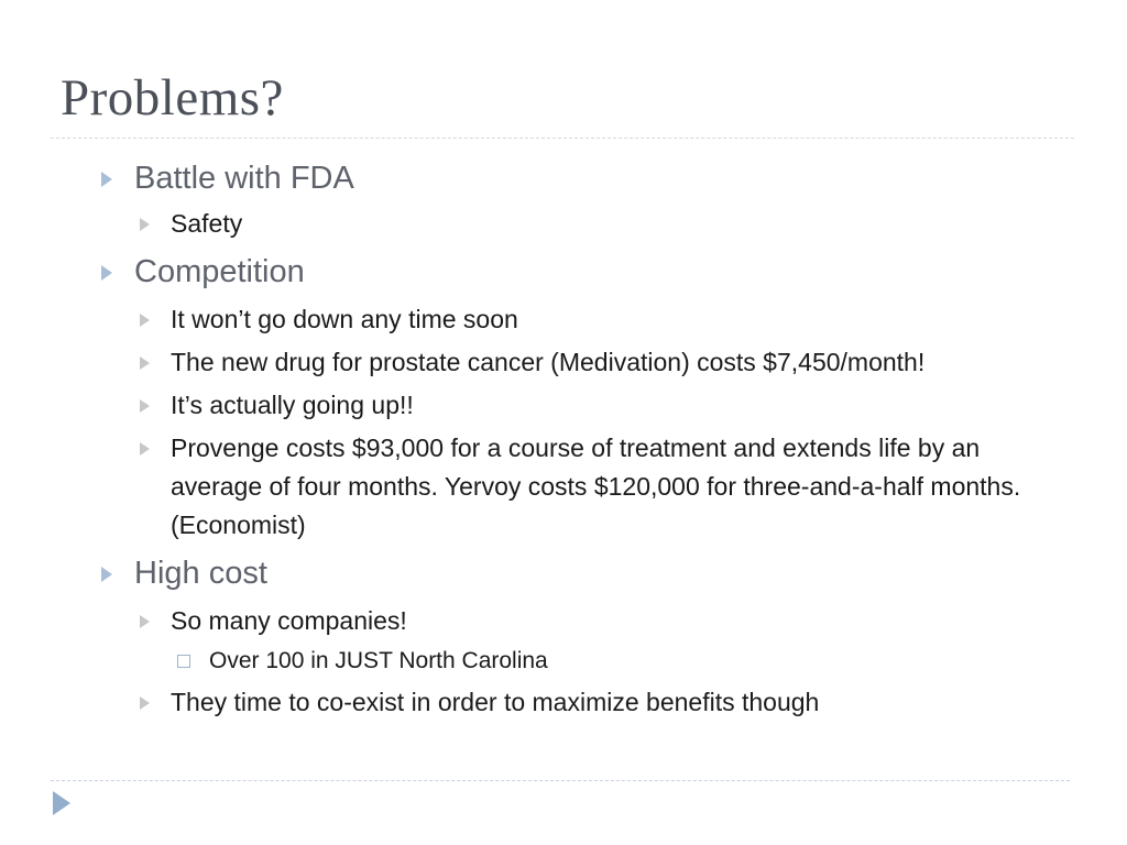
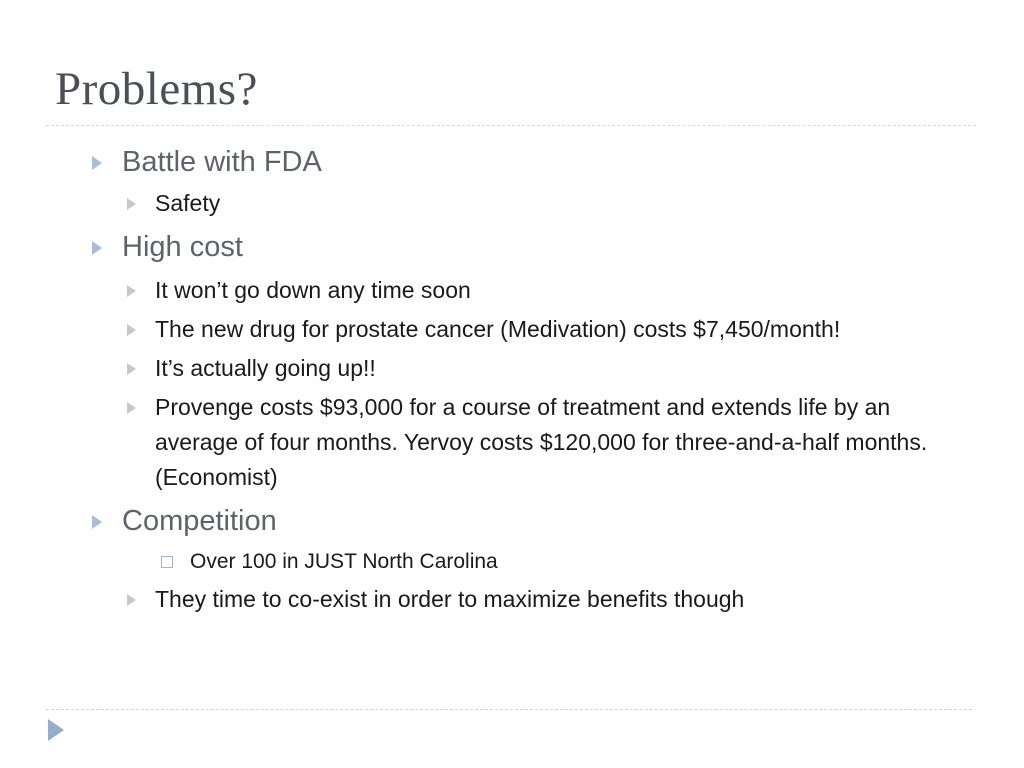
  Problems?
  Battle with FDA
  Safety
- Competition
+ High cost
  It won’t go down any time soon
  The new drug for prostate cancer (Medivation) costs $7,450/month!
  It’s actually going up!!
  Provenge costs $93,000 for a course of treatment and extends life by an average of four months. Yervoy costs $120,000 for three-and-a-half months. (Economist)
- High cost
+ Competition
- So many companies!
  Over 100 in JUST North Carolina
  They time to co-exist in order to maximize benefits though
